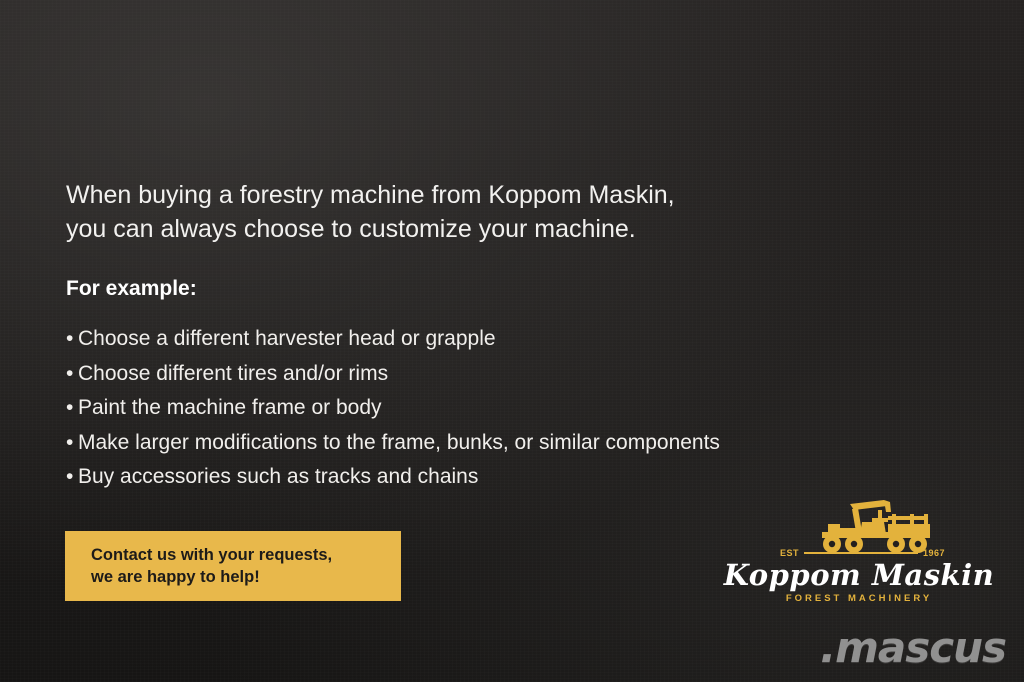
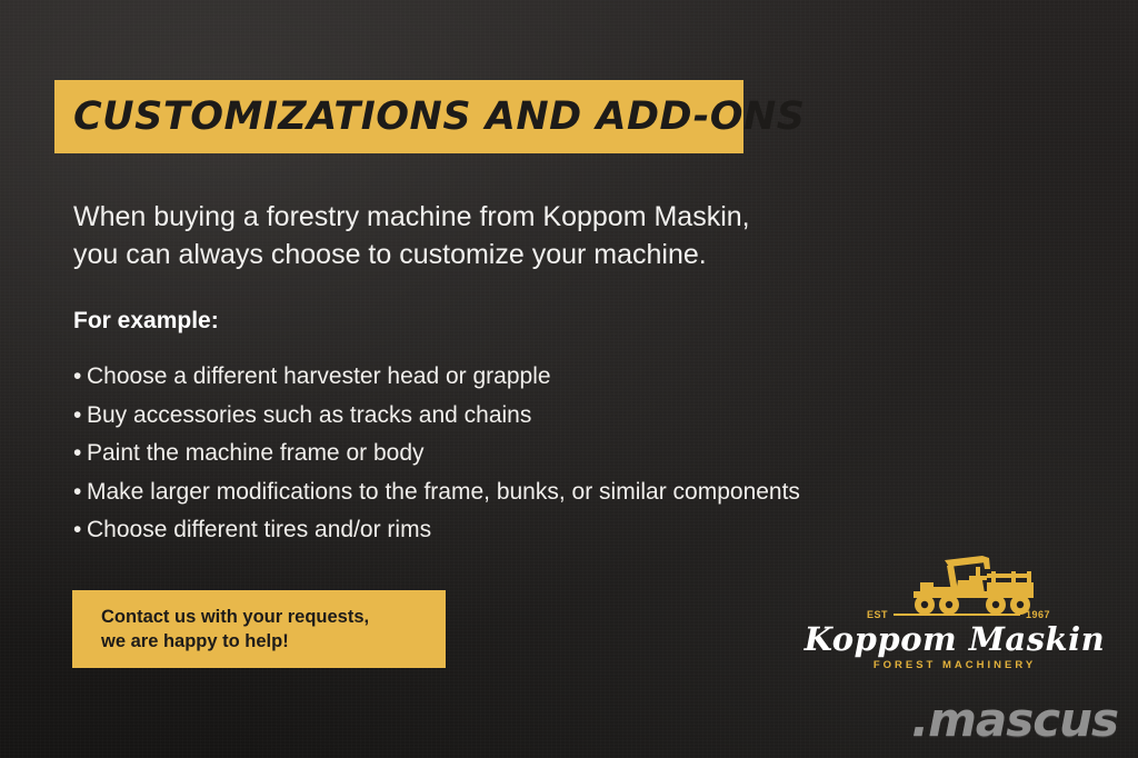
+ CUSTOMIZATIONS AND ADD-ONS
  When buying a forestry machine from Koppom Maskin,
  you can always choose to customize your machine.
  For example:
  •
  Choose a different harvester head or grapple
  •
- Choose different tires and/or rims
+ Buy accessories such as tracks and chains
  •
  Paint the machine frame or body
  •
  Make larger modifications to the frame, bunks, or similar components
  •
- Buy accessories such as tracks and chains
+ Choose different tires and/or rims
  Contact us with your requests,
  we are happy to help!
  EST
  1967
  Koppom Maskin
  FOREST MACHINERY
  .mascus
